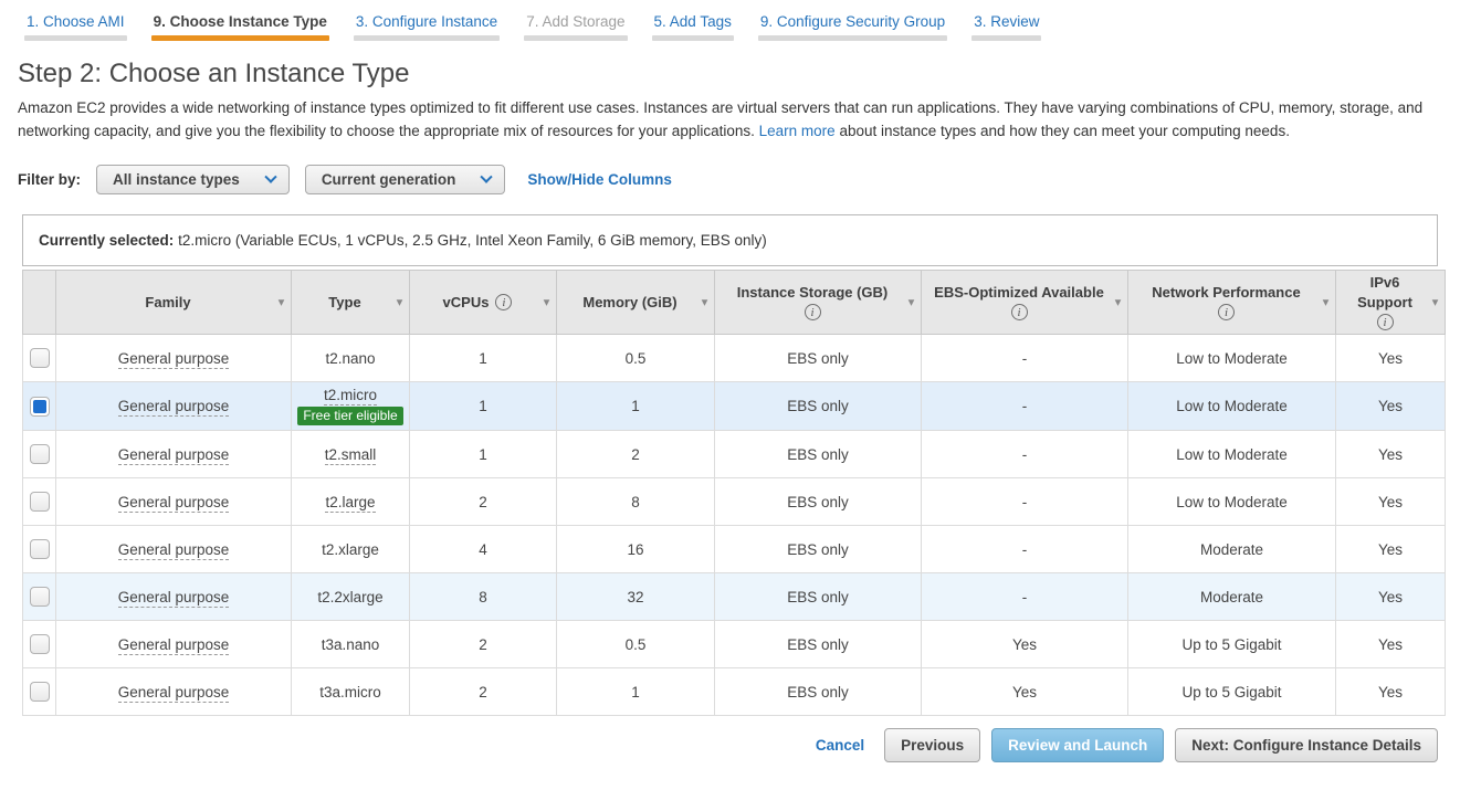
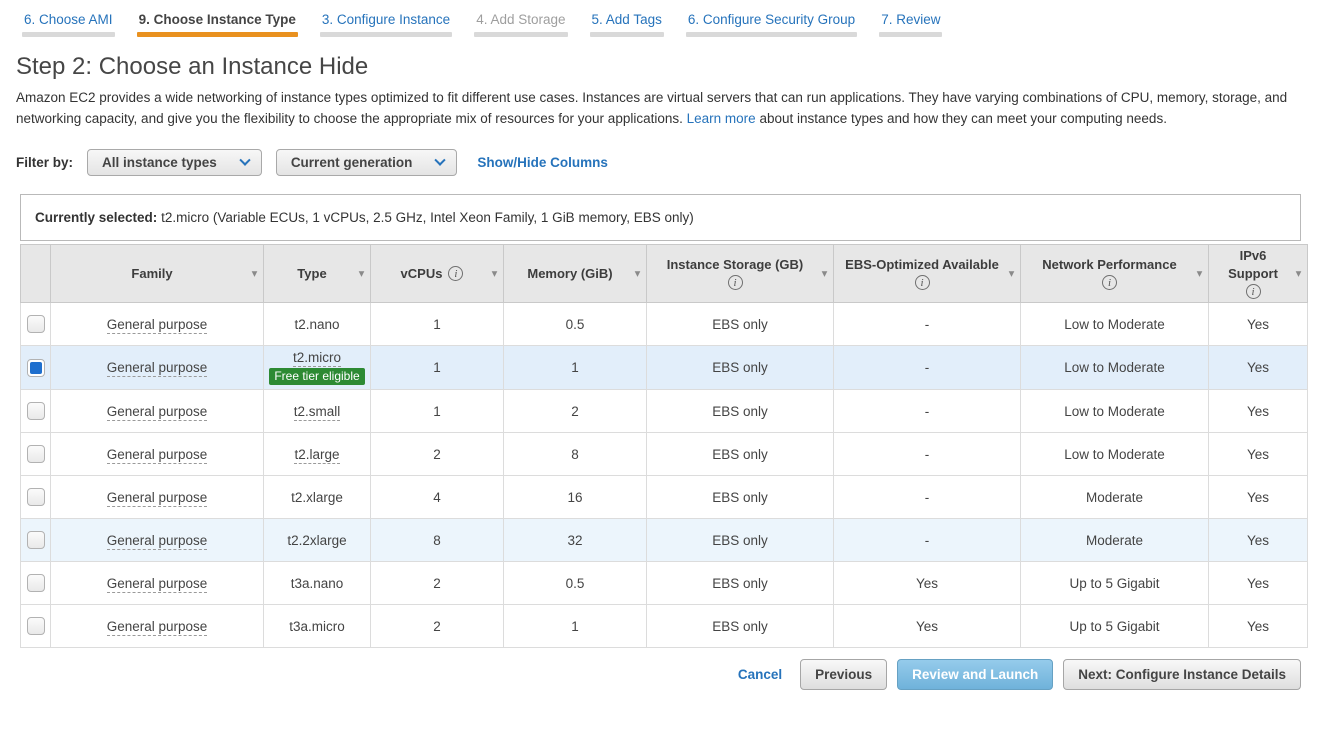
- 1. Choose AMI
+ 6. Choose AMI
  9. Choose Instance Type
  3. Configure Instance
- 7. Add Storage
+ 4. Add Storage
  5. Add Tags
- 9. Configure Security Group
+ 6. Configure Security Group
- 3. Review
+ 7. Review
- Step 2: Choose an Instance Type
+ Step 2: Choose an Instance Hide
  Amazon EC2 provides a wide networking of instance types optimized to fit different use cases. Instances are virtual servers that can run applications. They have varying combinations of CPU, memory, storage, and networking capacity, and give you the flexibility to choose the appropriate mix of resources for your applications. Learn more about instance types and how they can meet your computing needs.
  Filter by:
  All instance types
  Current generation
  Show/Hide Columns
- Currently selected: t2.micro (Variable ECUs, 1 vCPUs, 2.5 GHz, Intel Xeon Family, 6 GiB memory, EBS only)
+ Currently selected: t2.micro (Variable ECUs, 1 vCPUs, 2.5 GHz, Intel Xeon Family, 1 GiB memory, EBS only)
  	Family ▾	Type ▾	vCPUs i ▾	Memory (GiB) ▾	Instance Storage (GB)i ▾	EBS-Optimized Availablei ▾	Network Performancei ▾	IPv6Supporti ▾
  	General purpose	t2.nano	1	0.5	EBS only	-	Low to Moderate	Yes
  	General purpose	t2.micro Free tier eligible	1	1	EBS only	-	Low to Moderate	Yes
  	General purpose	t2.small	1	2	EBS only	-	Low to Moderate	Yes
  	General purpose	t2.large	2	8	EBS only	-	Low to Moderate	Yes
  	General purpose	t2.xlarge	4	16	EBS only	-	Moderate	Yes
  	General purpose	t2.2xlarge	8	32	EBS only	-	Moderate	Yes
  	General purpose	t3a.nano	2	0.5	EBS only	Yes	Up to 5 Gigabit	Yes
  	General purpose	t3a.micro	2	1	EBS only	Yes	Up to 5 Gigabit	Yes
  Cancel
  Previous
  Review and Launch
  Next: Configure Instance Details
